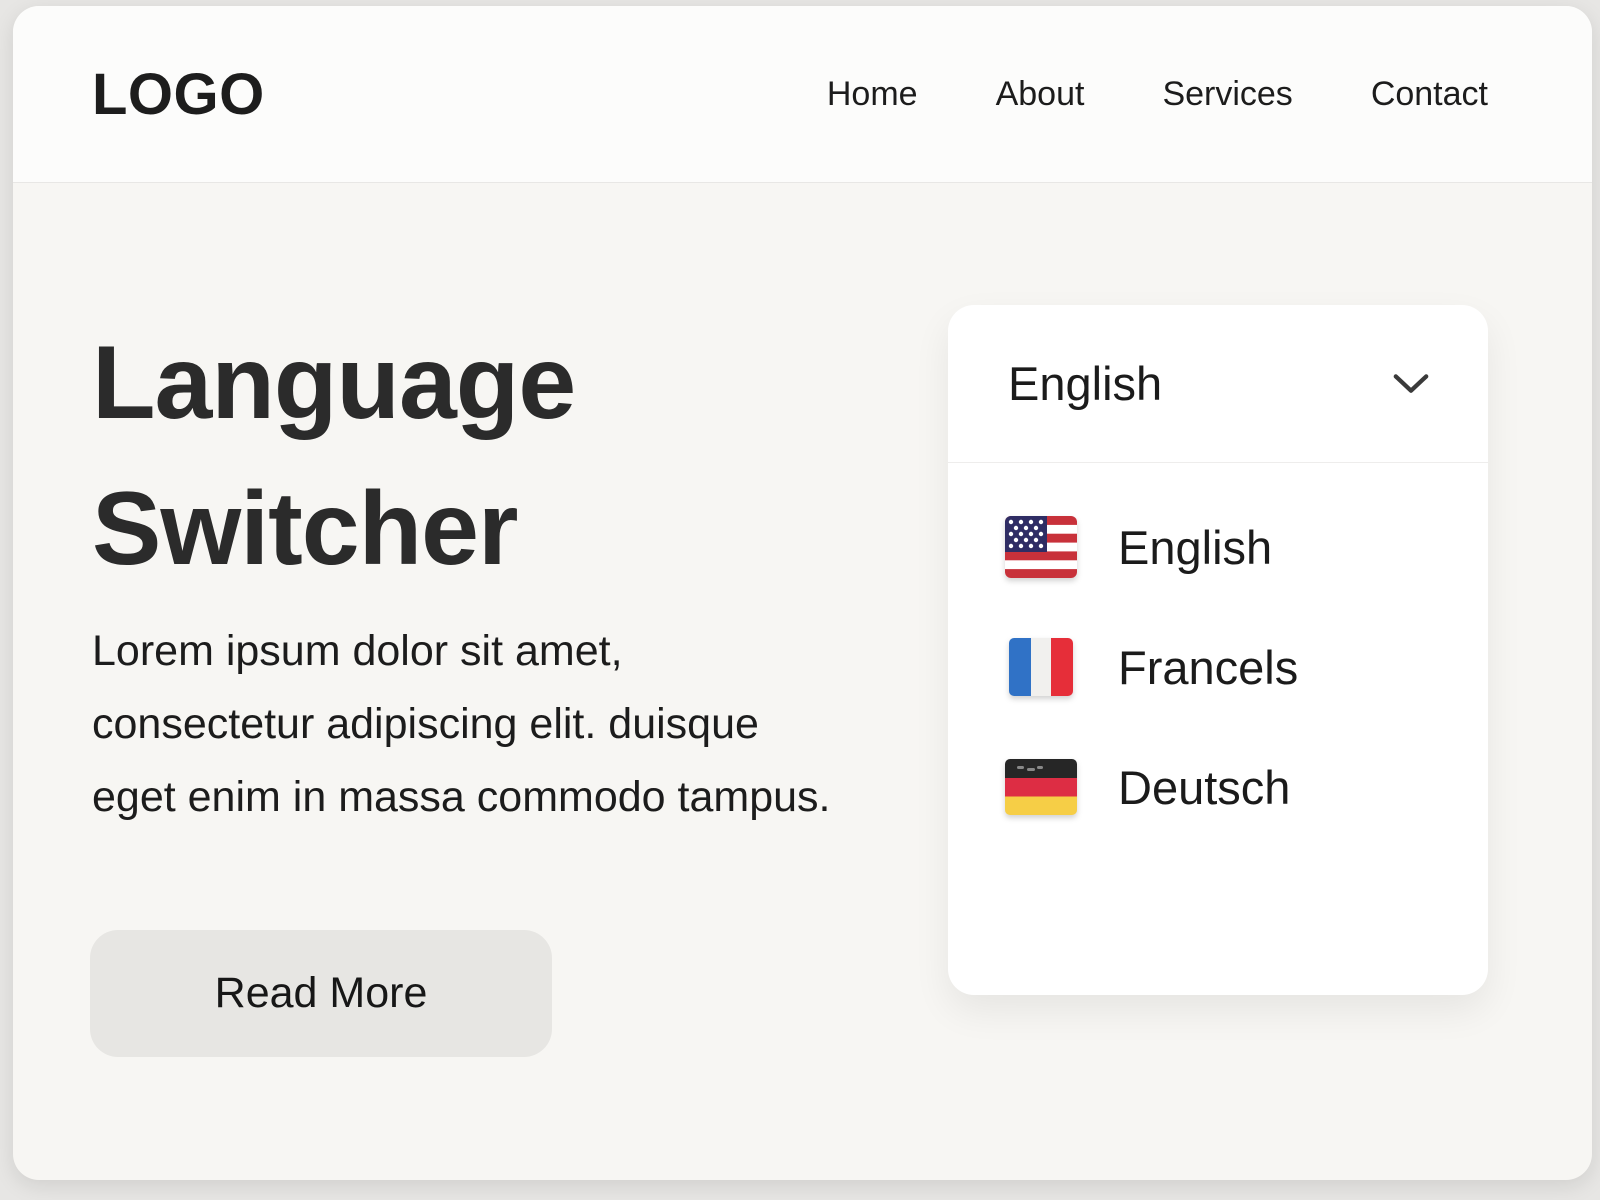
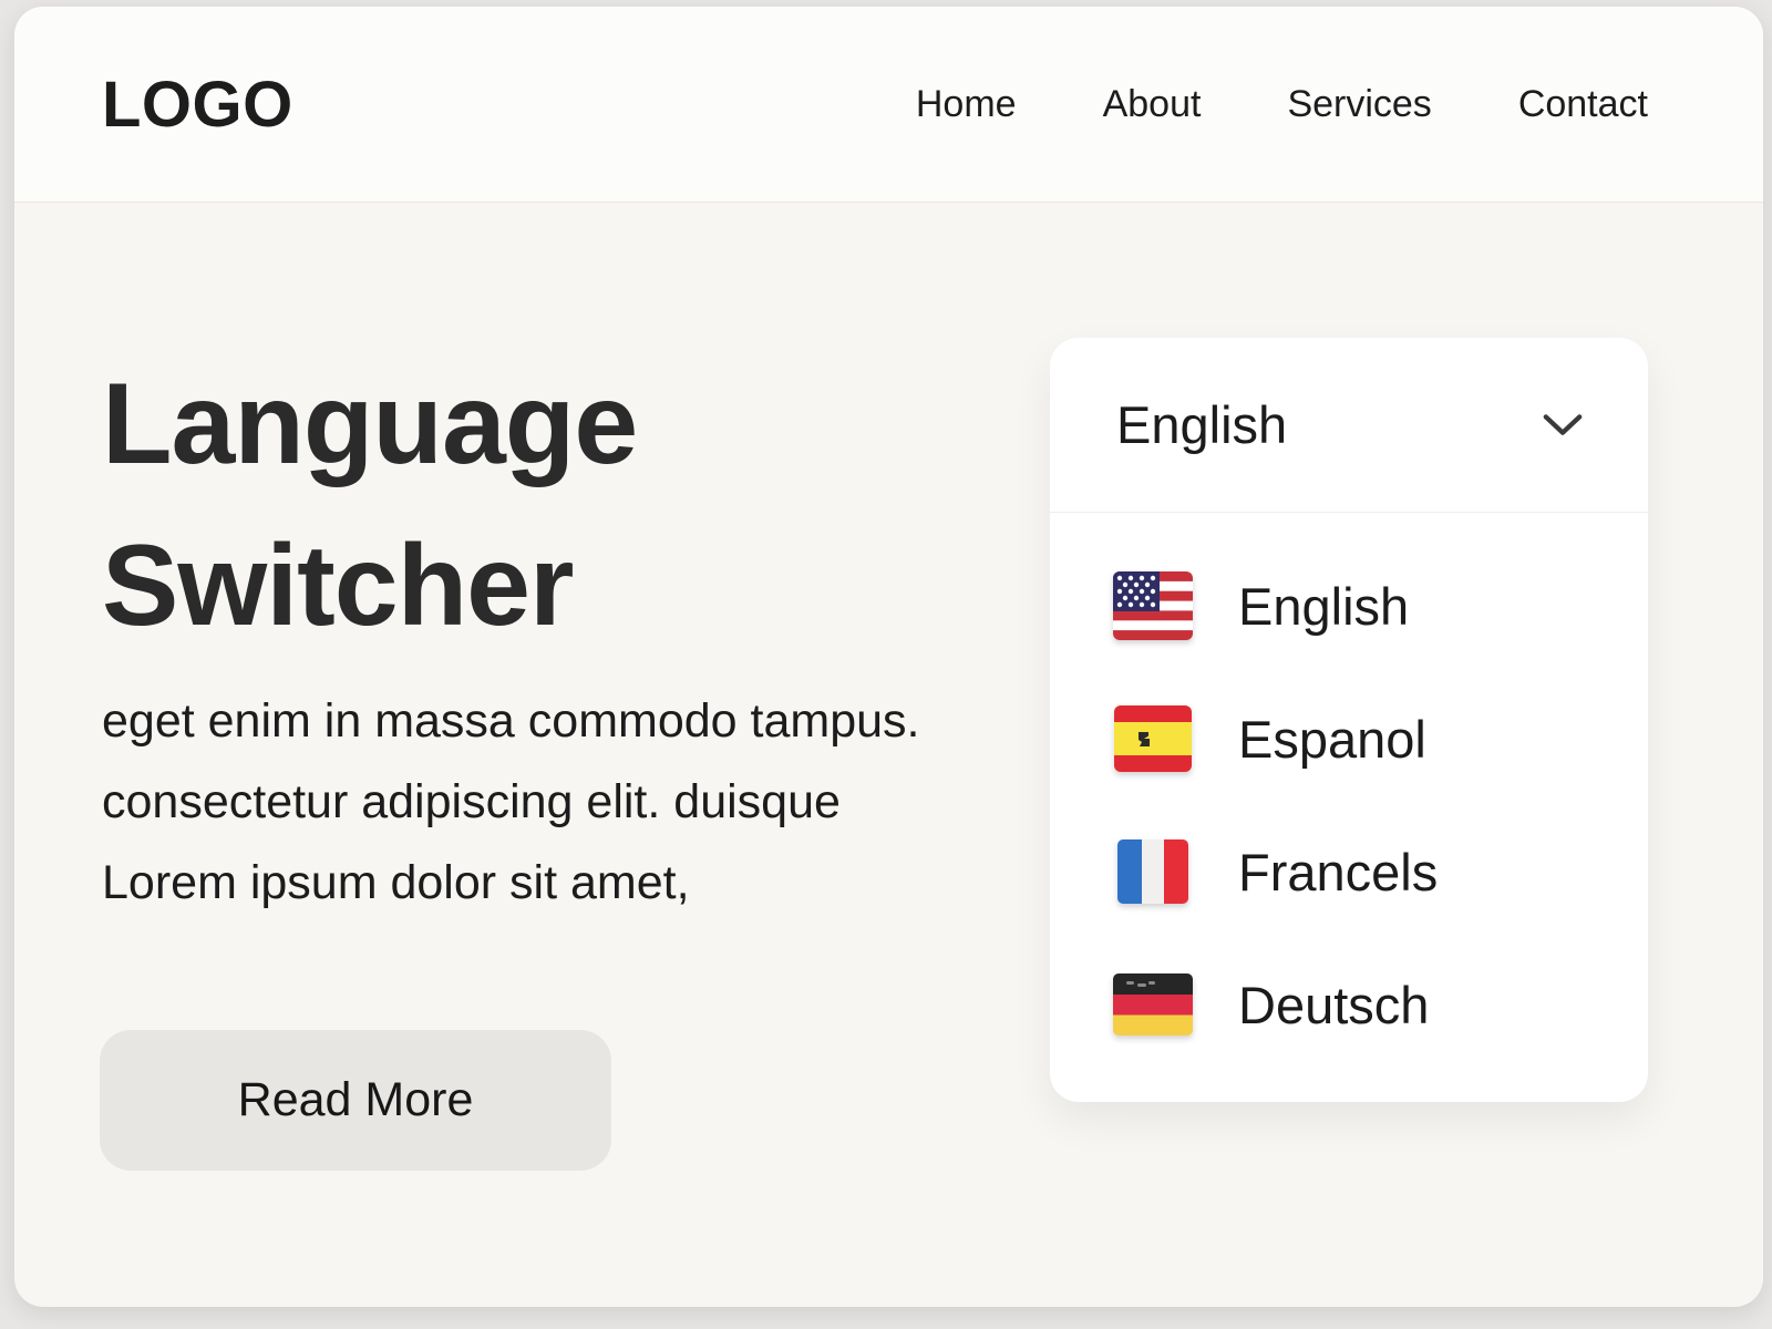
  LOGO
  Home
  About
  Services
  Contact
  Language
  Switcher
- Lorem ipsum dolor sit amet,
+ eget enim in massa commodo tampus.
  consectetur adipiscing elit. duisque
- eget enim in massa commodo tampus.
+ Lorem ipsum dolor sit amet,
  Read More
  English
  English
+ Espanol
  Francels
  Deutsch
